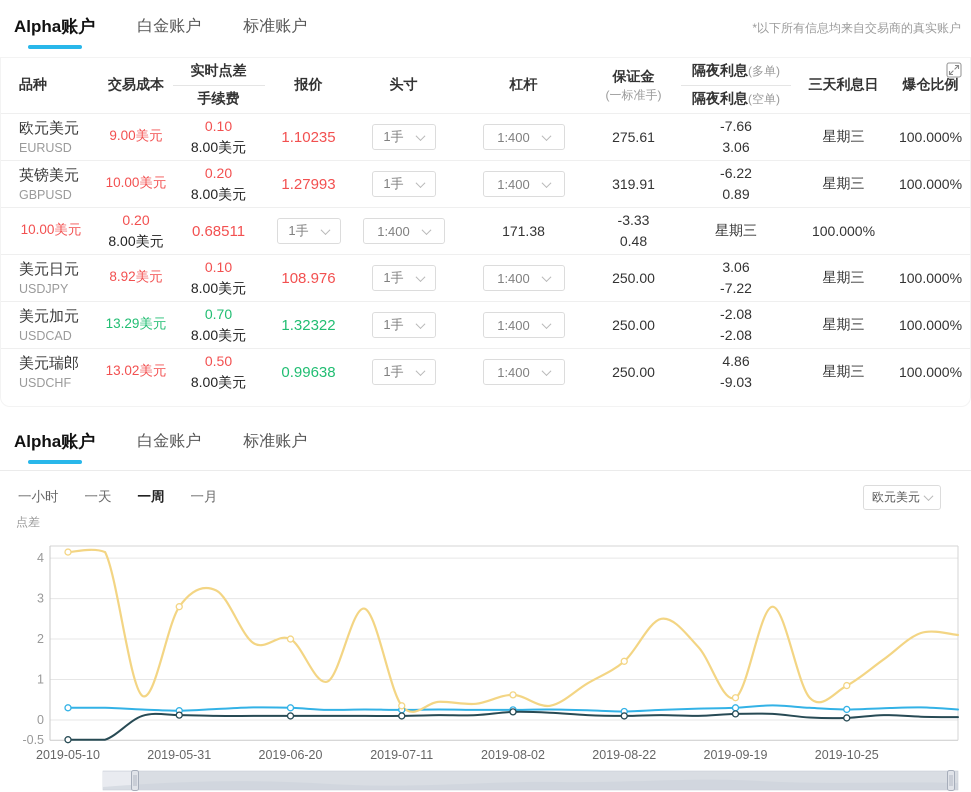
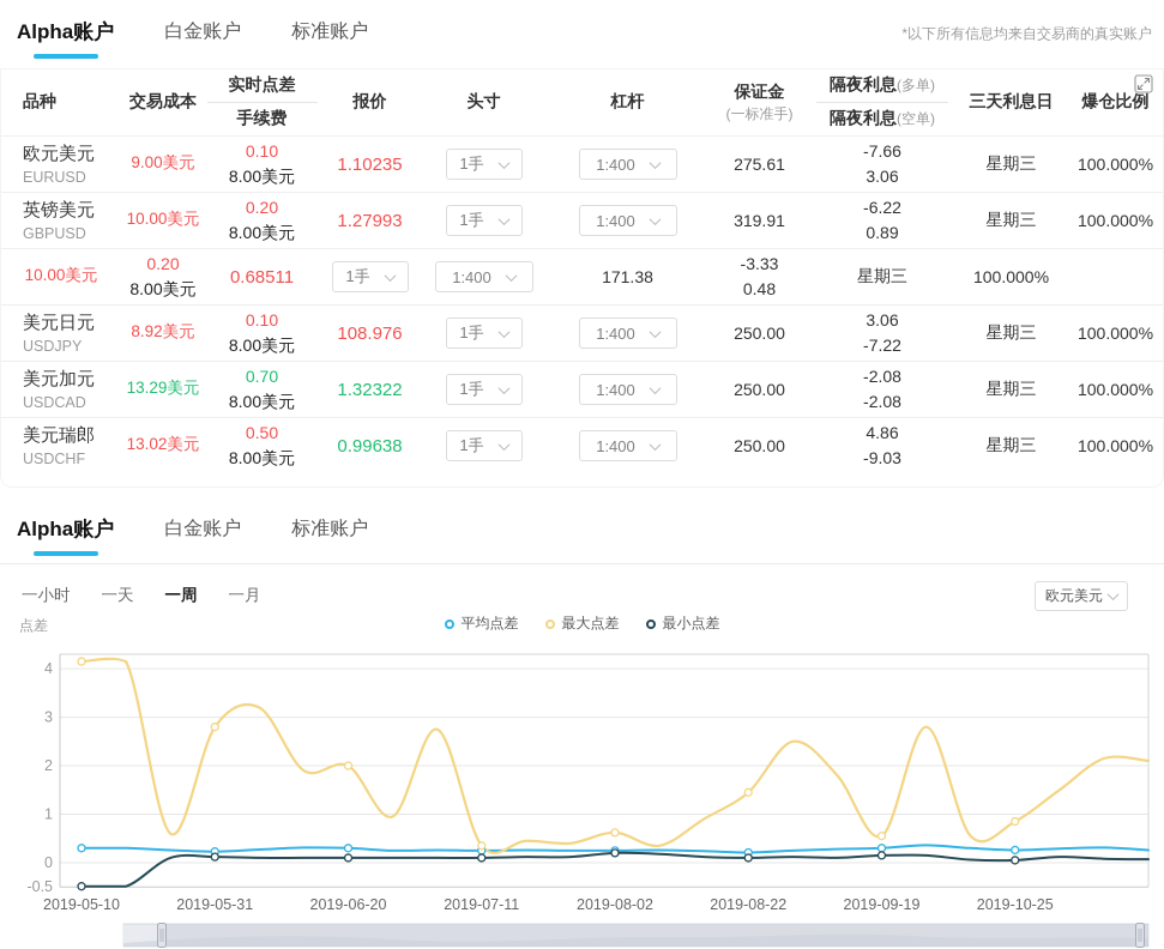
  Alpha账户
  白金账户
  标准账户
  *以下所有信息均来自交易商的真实账户
  品种
  交易成本
  实时点差
  手续费
  报价
  头寸
  杠杆
  保证金
  (一标准手)
  隔夜利息(多单)
  隔夜利息(空单)
  三天利息日
  爆仓比例
  欧元美元
  EURUSD
  9.00美元
  0.10
  8.00美元
  1.10235
  1手
  1:400
  275.61
  -7.66
  3.06
  星期三
  100.000%
  英镑美元
  GBPUSD
  10.00美元
  0.20
  8.00美元
  1.27993
  1手
  1:400
  319.91
  -6.22
  0.89
  星期三
  100.000%
  10.00美元
  0.20
  8.00美元
  0.68511
  1手
  1:400
  171.38
  -3.33
  0.48
  星期三
  100.000%
  美元日元
  USDJPY
  8.92美元
  0.10
  8.00美元
  108.976
  1手
  1:400
  250.00
  3.06
  -7.22
  星期三
  100.000%
  美元加元
  USDCAD
  13.29美元
  0.70
  8.00美元
  1.32322
  1手
  1:400
  250.00
  -2.08
  -2.08
  星期三
  100.000%
  美元瑞郎
  USDCHF
  13.02美元
  0.50
  8.00美元
  0.99638
  1手
  1:400
  250.00
  4.86
  -9.03
  星期三
  100.000%
  Alpha账户
  白金账户
  标准账户
  一小时
  一天
  一周
  一月
  欧元美元
  点差
+ 平均点差
+ 最大点差
+ 最小点差
  4
  3
  2
  1
  0
  -0.5
  2019-05-10
  2019-05-31
  2019-06-20
  2019-07-11
  2019-08-02
  2019-08-22
  2019-09-19
  2019-10-25
